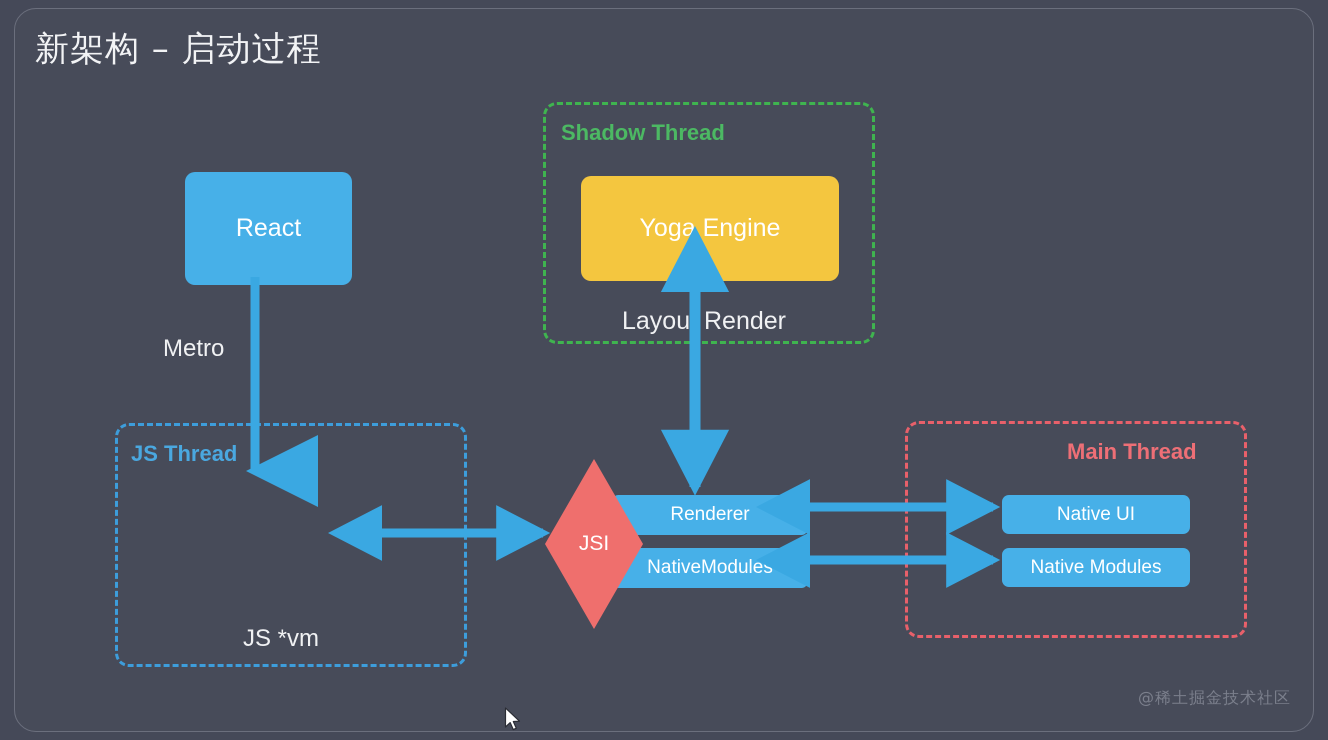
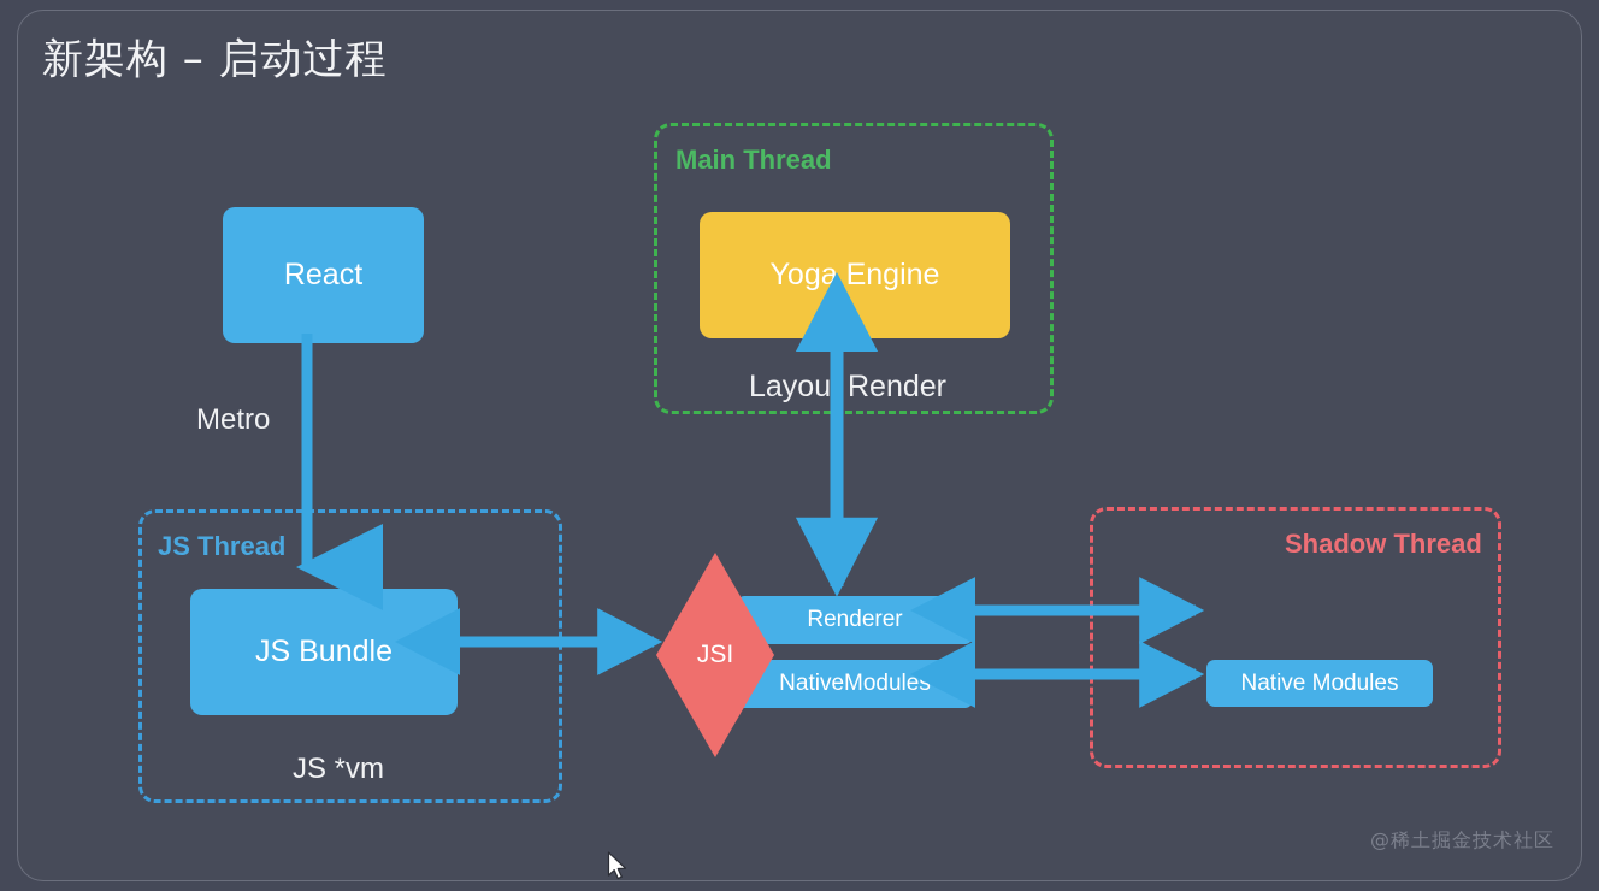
  新架构 – 启动过程
- Shadow Thread
+ Main Thread
  JS Thread
- Main Thread
+ Shadow Thread
  React
  Yoga Engine
+ JS Bundle
  Renderer
  NativeModules
- Native UI
  Native Modules
  JSI
  Metro
  Layou Render
  JS *vm
  @稀土掘金技术社区
